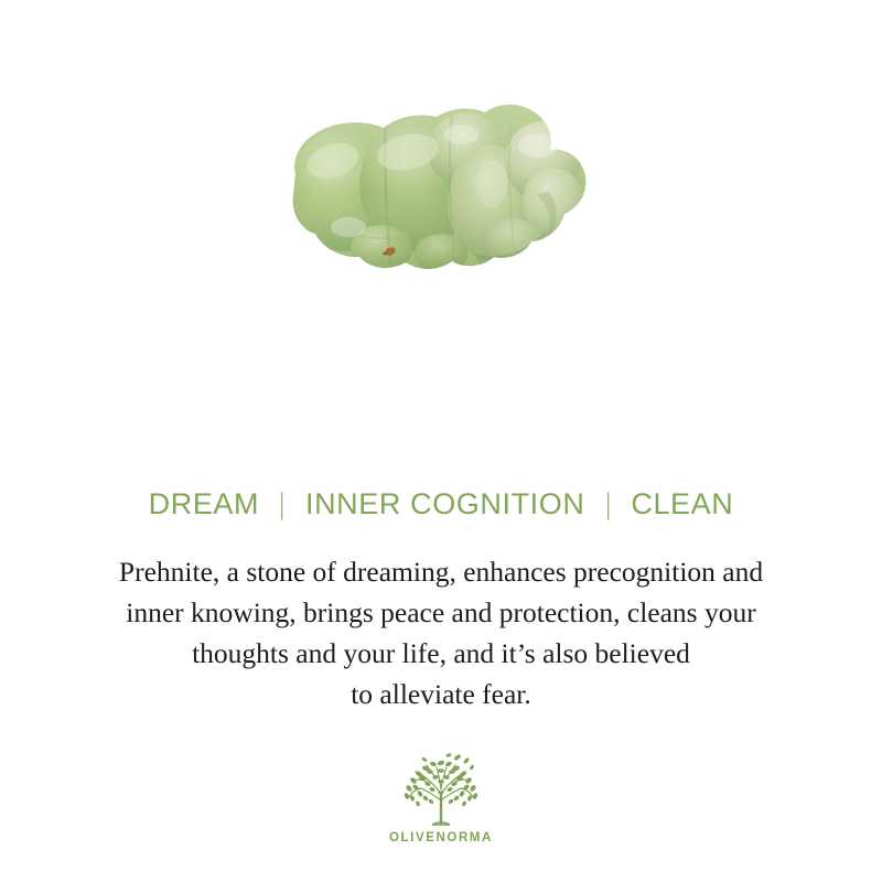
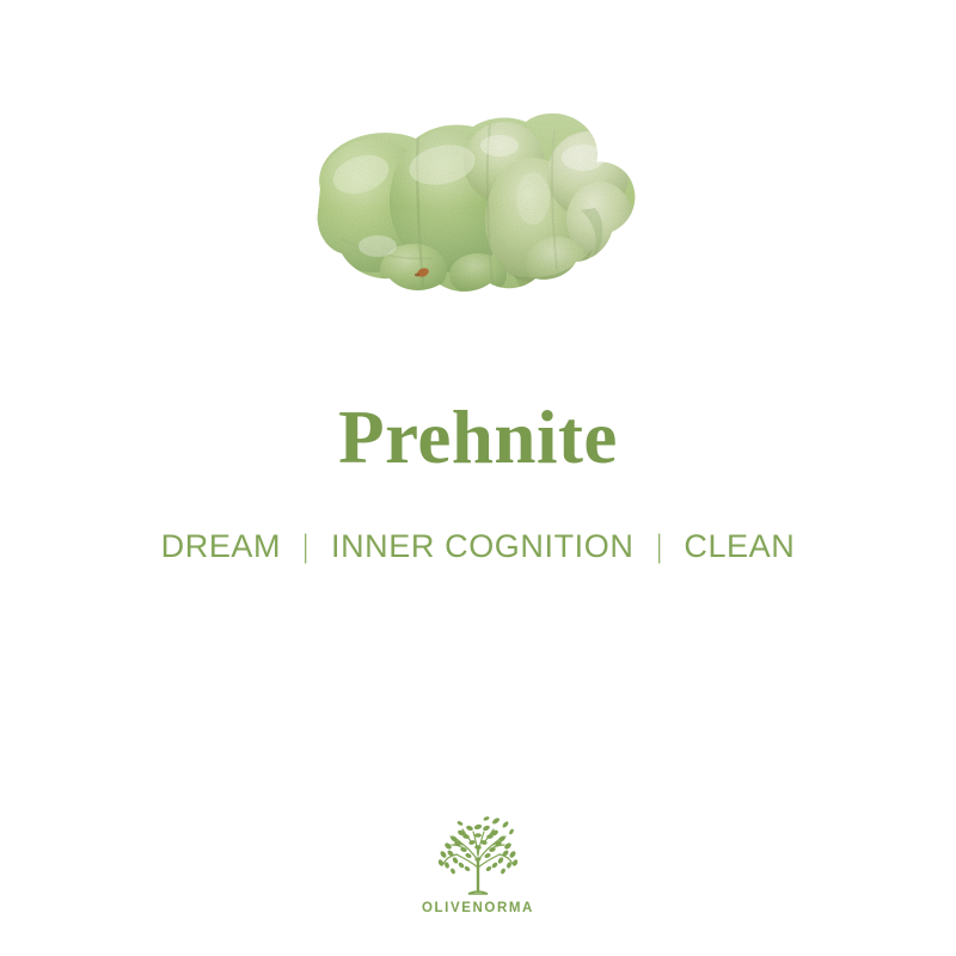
+ Prehnite
  DREAM | INNER COGNITION | CLEAN
- Prehnite, a stone of dreaming, enhances precognition and
- inner knowing, brings peace and protection, cleans your
- thoughts and your life, and it’s also believed
- to alleviate fear.
  OLIVENORMA
